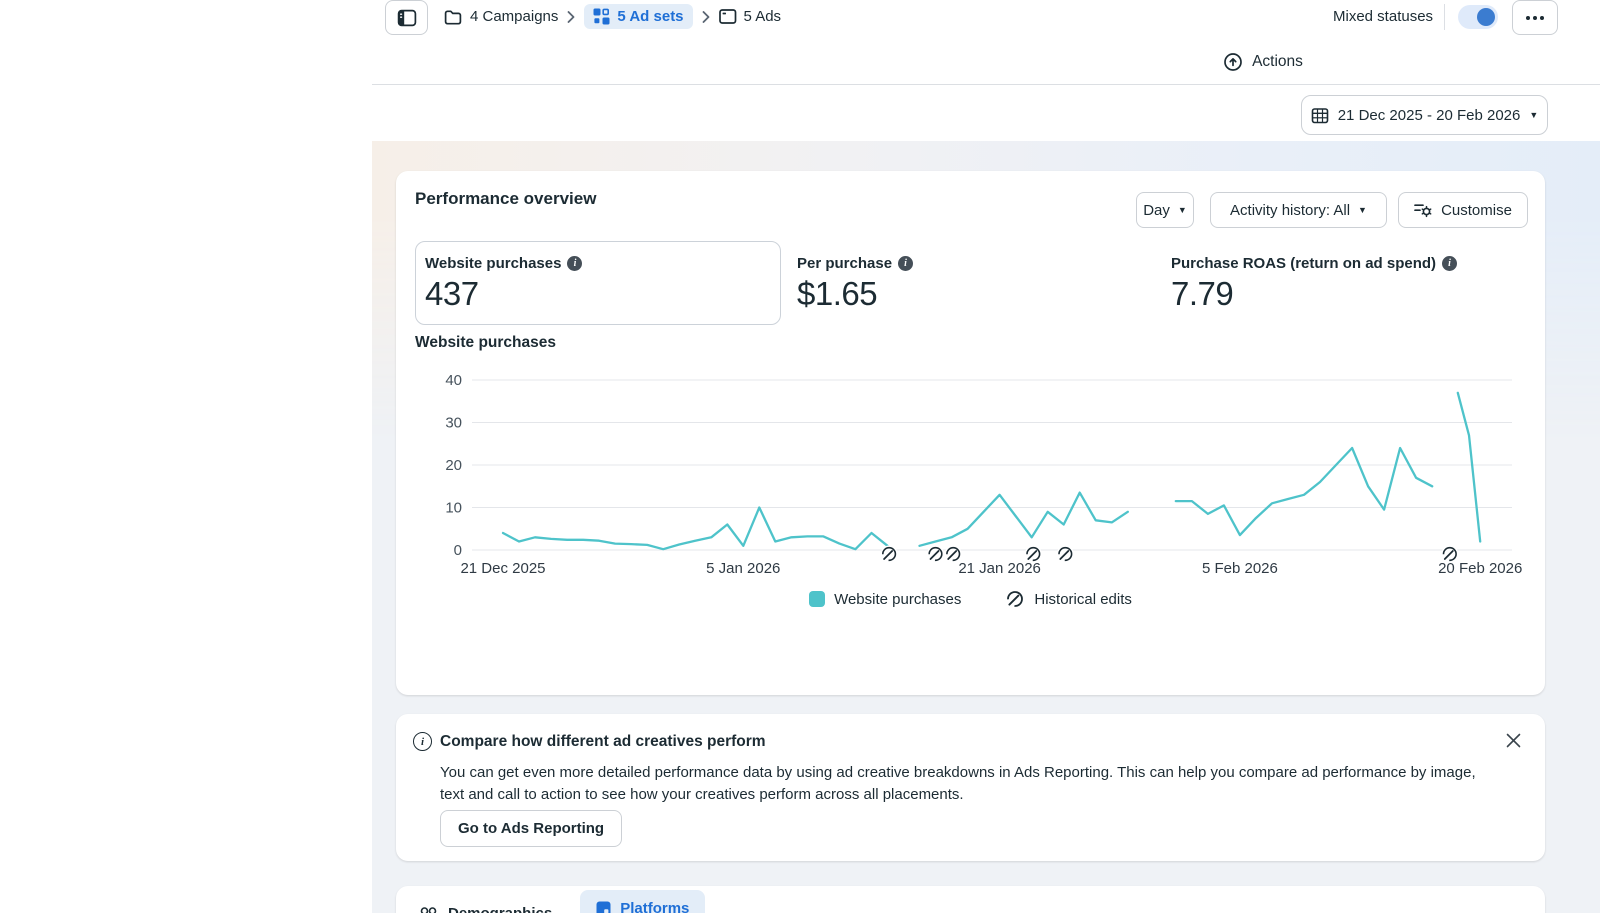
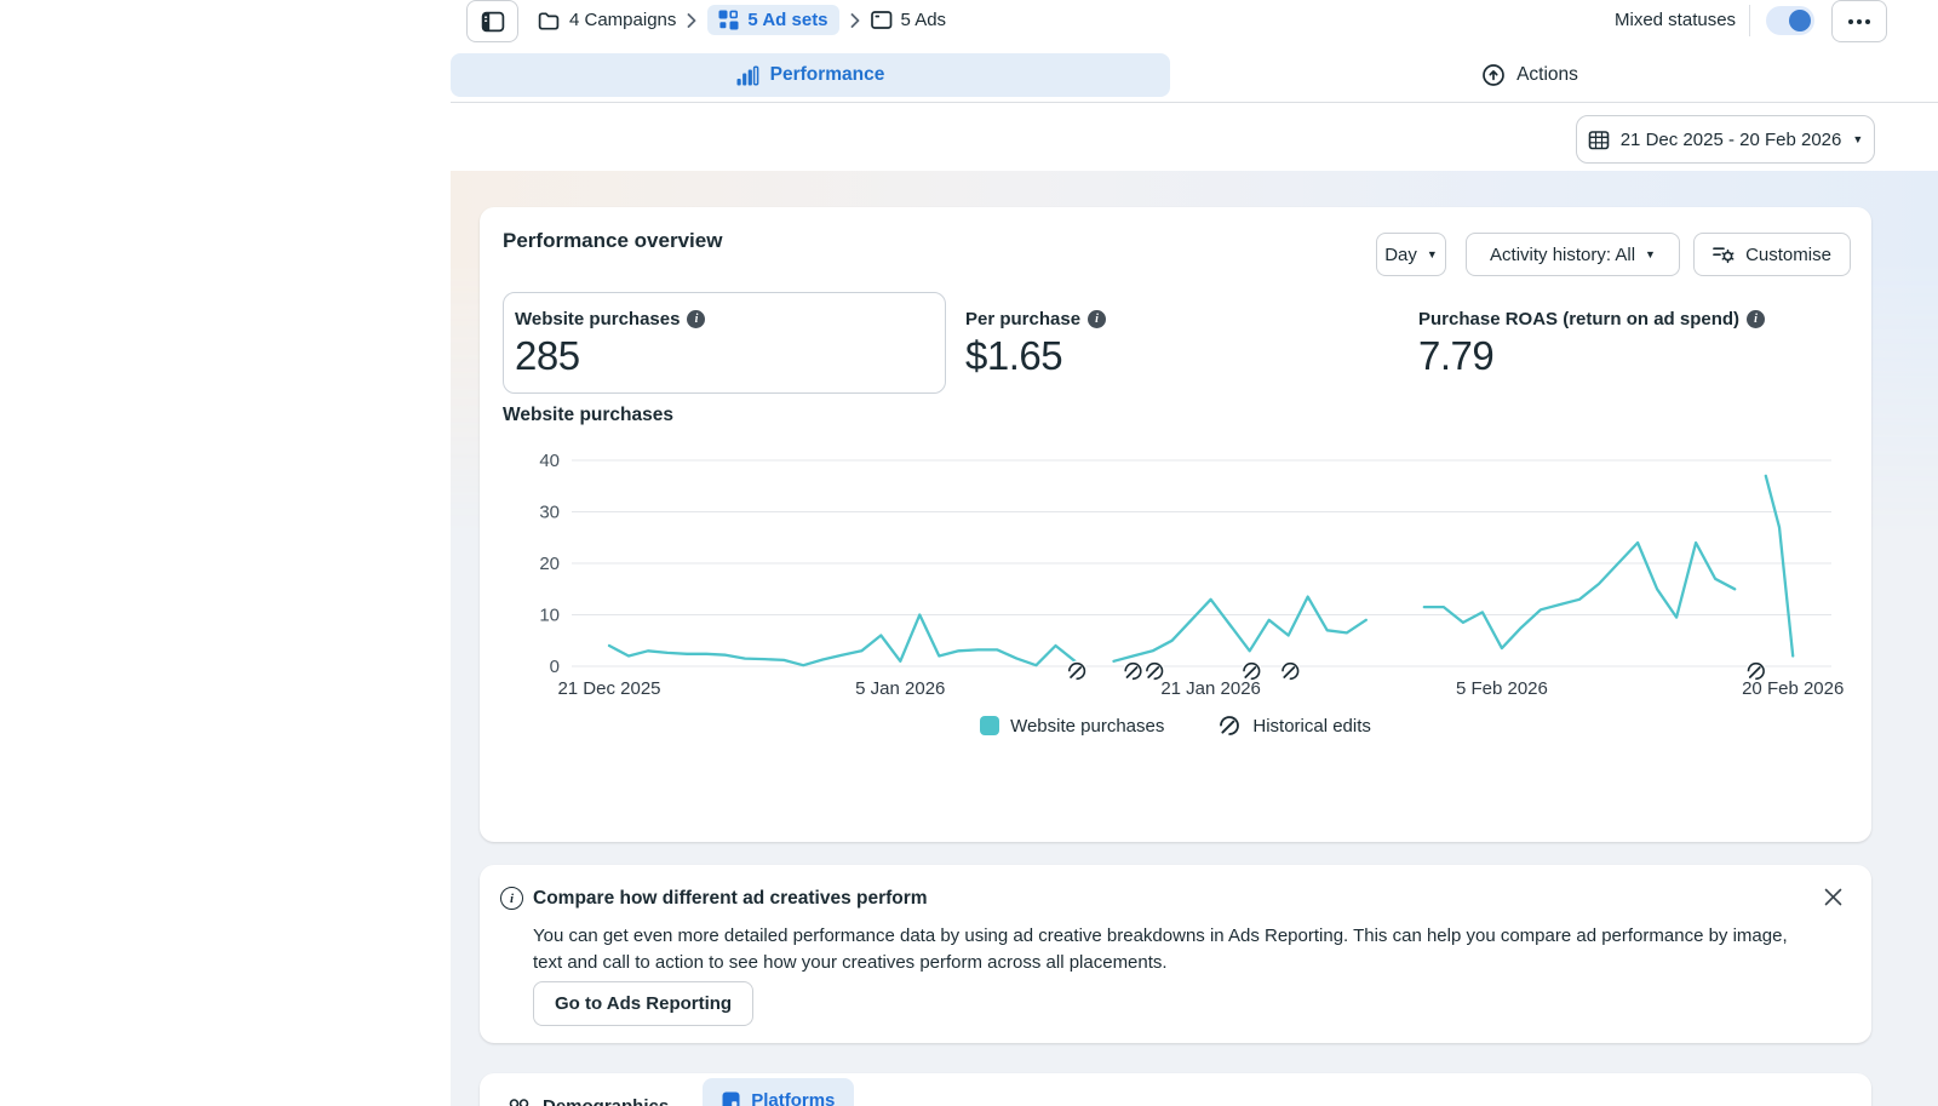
  4 Campaigns
  5 Ad sets
  5 Ads
  Mixed statuses
+ Performance
  Actions
  21 Dec 2025 - 20 Feb 2026
  ▼
  Performance overview
  Day
  ▼
  Activity history: All
  ▼
  Customise
  Website purchases
  i
- 437
+ 285
  Per purchase
  i
  $1.65
  Purchase ROAS (return on ad spend)
  i
  7.79
  Website purchases
  0
  10
  20
  30
  40
  21 Dec 2025
  5 Jan 2026
  21 Jan 2026
  5 Feb 2026
  20 Feb 2026
  Website purchases
  Historical edits
  i
  Compare how different ad creatives perform
  You can get even more detailed performance data by using ad creative breakdowns in Ads Reporting. This can help you compare ad performance by image, text and call to action to see how your creatives perform across all placements.
  Go to Ads Reporting
  Platforms
